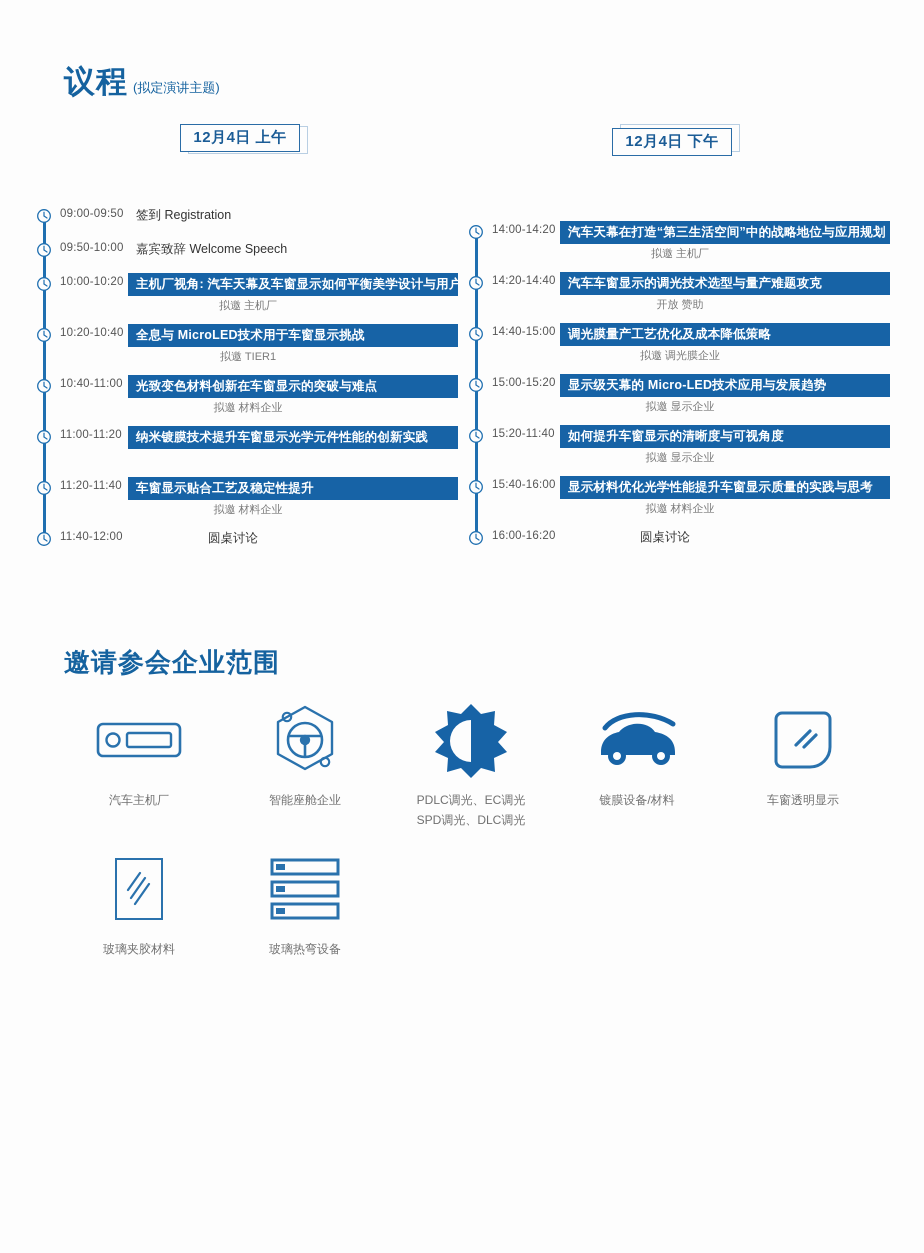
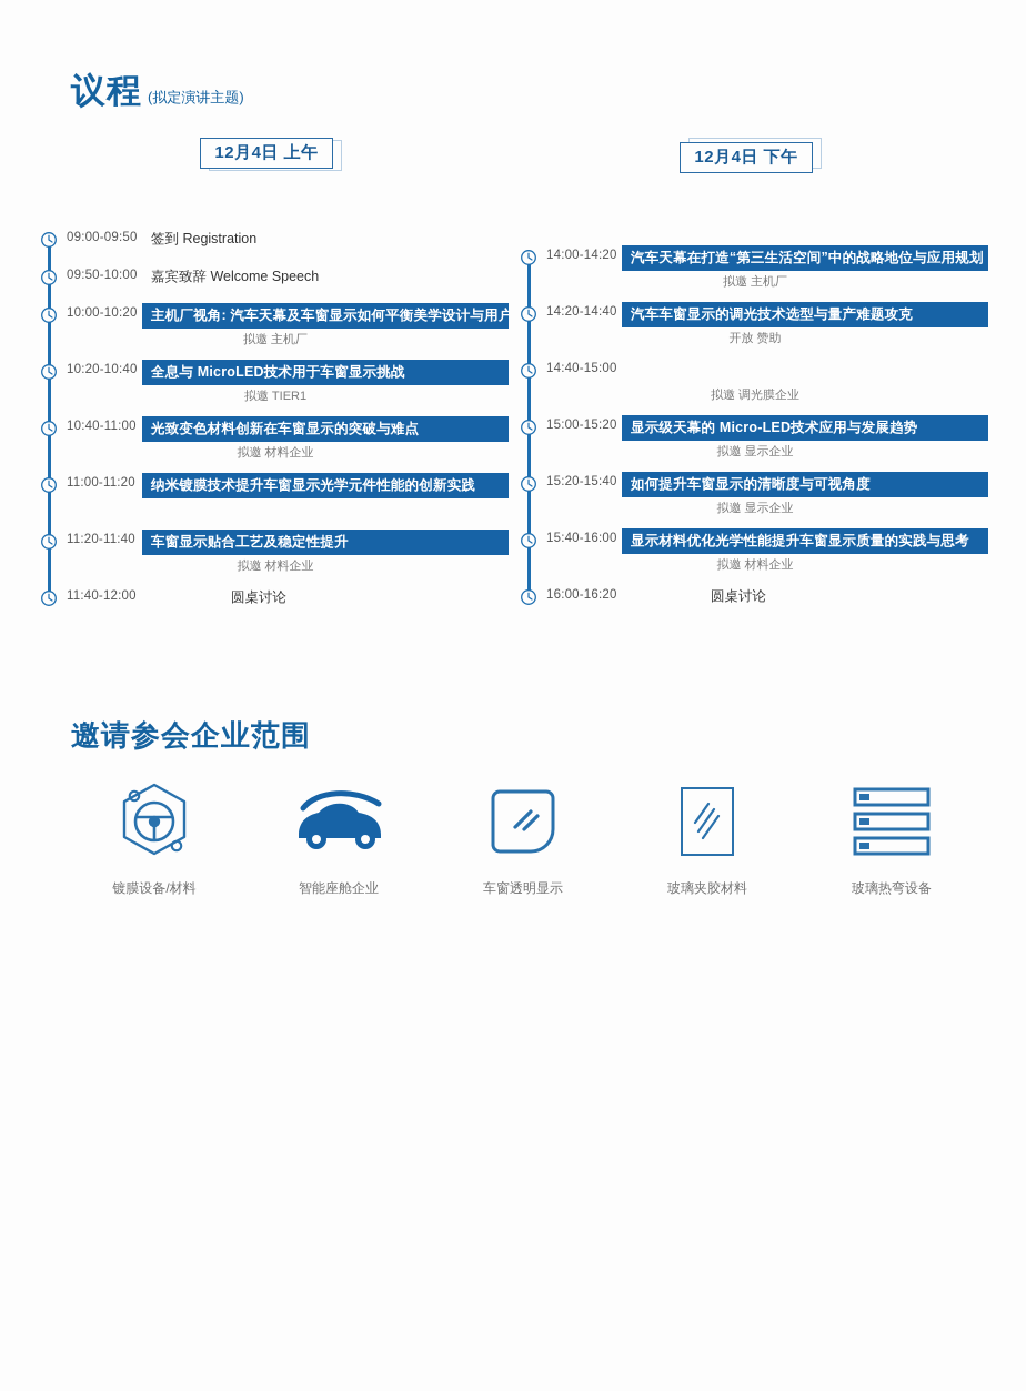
  议程
  (拟定演讲主题)
  12月4日 上午
  12月4日 下午
  09:00-09:50
  签到 Registration
  09:50-10:00
  嘉宾致辞 Welcome Speech
  10:00-10:20
  主机厂视角: 汽车天幕及车窗显示如何平衡美学设计与用户
  拟邀 主机厂
  10:20-10:40
  全息与 MicroLED技术用于车窗显示挑战
  拟邀 TIER1
  10:40-11:00
  光致变色材料创新在车窗显示的突破与难点
  拟邀 材料企业
  11:00-11:20
  纳米镀膜技术提升车窗显示光学元件性能的创新实践
  11:20-11:40
  车窗显示贴合工艺及稳定性提升
  拟邀 材料企业
  11:40-12:00
  圆桌讨论
  14:00-14:20
  汽车天幕在打造“第三生活空间”中的战略地位与应用规划
  拟邀 主机厂
  14:20-14:40
  汽车车窗显示的调光技术选型与量产难题攻克
  开放 赞助
  14:40-15:00
- 调光膜量产工艺优化及成本降低策略
  拟邀 调光膜企业
  15:00-15:20
  显示级天幕的 Micro-LED技术应用与发展趋势
  拟邀 显示企业
- 15:20-11:40
+ 15:20-15:40
  如何提升车窗显示的清晰度与可视角度
  拟邀 显示企业
  15:40-16:00
  显示材料优化光学性能提升车窗显示质量的实践与思考
  拟邀 材料企业
  16:00-16:20
  圆桌讨论
  邀请参会企业范围
- 汽车主机厂
- 智能座舱企业
+ 镀膜设备/材料
- PDLC调光、EC调光
- SPD调光、DLC调光
- 镀膜设备/材料
+ 智能座舱企业
  车窗透明显示
  玻璃夹胶材料
  玻璃热弯设备
